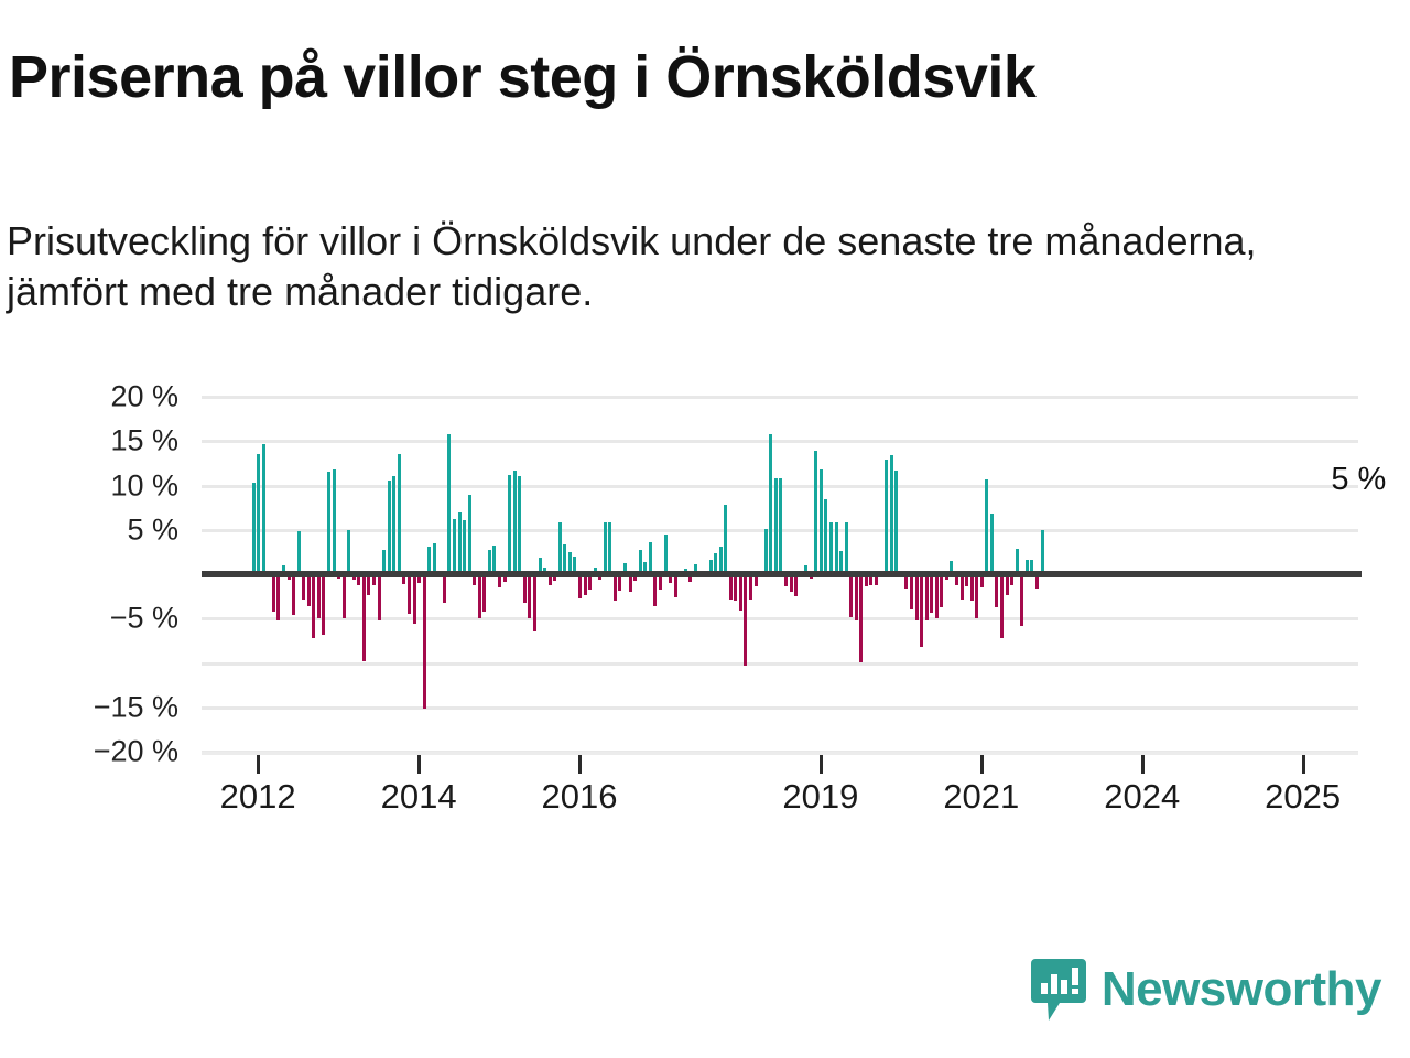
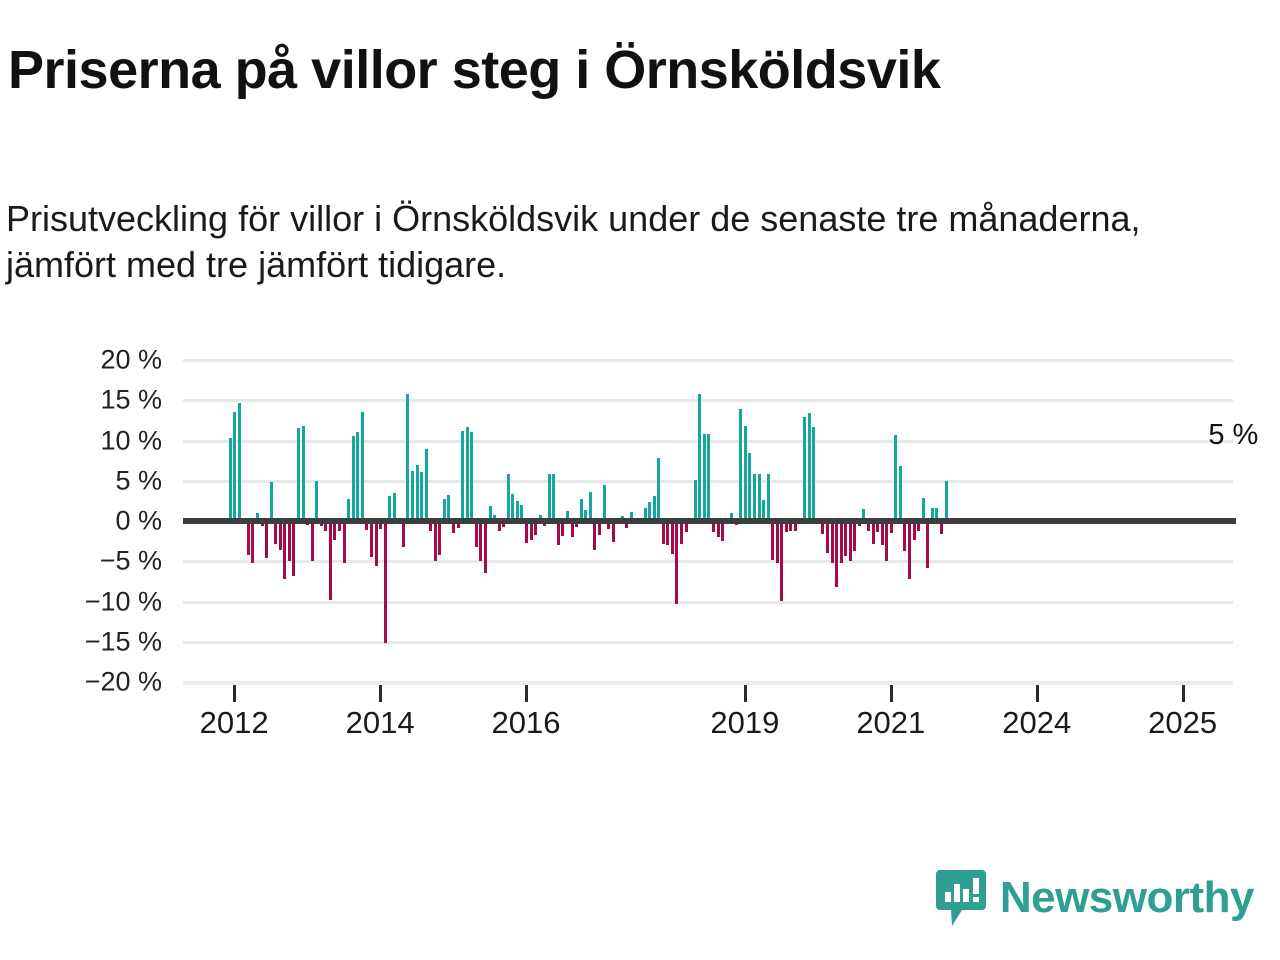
  Priserna på villor steg i Örnsköldsvik
- Prisutveckling för villor i Örnsköldsvik under de senaste tre månaderna, jämfört med tre månader tidigare.
+ Prisutveckling för villor i Örnsköldsvik under de senaste tre månaderna, jämfört med tre jämfört tidigare.
  20 %
  15 %
  10 %
  5 %
+ 0 %
  −5 %
+ −10 %
  −15 %
  −20 %
  5 %
  2012
  2014
  2016
  2019
  2021
  2024
  2025
  Newsworthy
